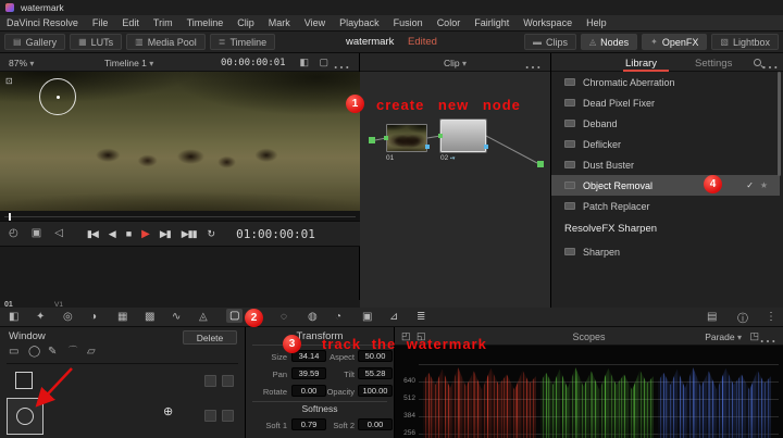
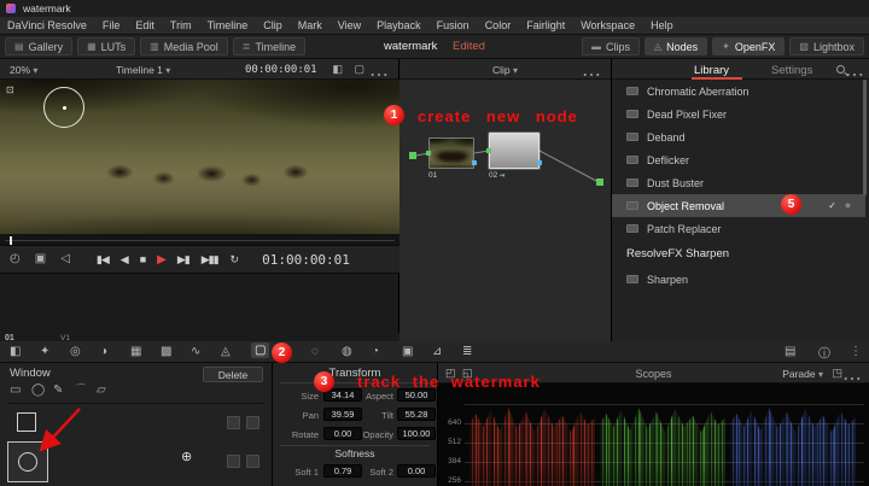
  watermark
  DaVinci Resolve
  File
  Edit
  Trim
  Timeline
  Clip
  Mark
  View
  Playback
  Fusion
  Color
  Fairlight
  Workspace
  Help
  ▤
  Gallery
  ▦
  LUTs
  ▥
  Media Pool
  ≣
  Timeline
  ▬
  Clips
  ◬
  Nodes
  ✦
  OpenFX
  ▧
  Lightbox
  watermark Edited
- 87%
+ 20%
  Timeline 1
  00:00:00:01
  ◧
  ▢
  ⊡
  ◴
  ▣
  ◁
  ▮◀
  ◀
  ■
  ▶
  ▶▮
  ▶▮▮
  ↻
  01:00:00:01
  Clip
  Library
  Settings
  Chromatic Aberration
  Dead Pixel Fixer
  Deband
  Deflicker
  Dust Buster
  Object Removal
  ✓
  ★
  Patch Replacer
  ResolveFX Sharpen
  Sharpen
  ◧
  ✦
  ◎
  ◑
  ▦
  ▩
  ∿
  ◬
  ▢
  ◌
  ◍
  ◔
  ▣
  ⊿
  ≣
  ▤
  ⓘ
  ⋮
  Window
  ▭
  ◯
  ✎
  ⌒
  ▱
  Delete
  ⊕
  Transform
  Size
  34.14
  Aspect
  50.00
  Pan
  39.59
  Tilt
  55.28
  Rotate
  0.00
  Opacity
  100.00
  Softness
  Soft 1
  0.79
  Soft 2
  0.00
  ◰
  ◱
  Scopes
  Parade
  ◳
  1
  create new node
  2
  3
  track the watermark
- 4
+ 5
